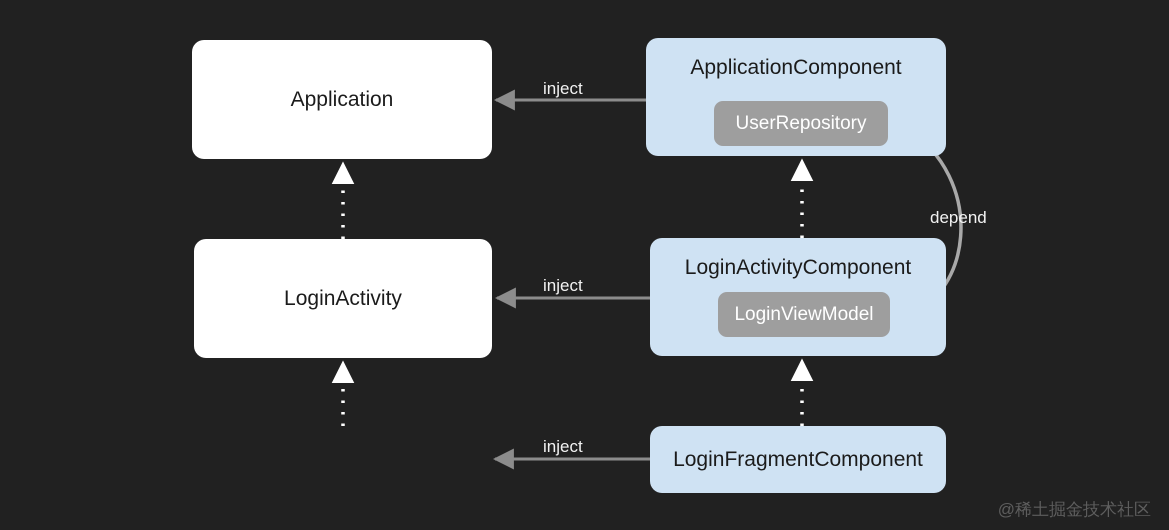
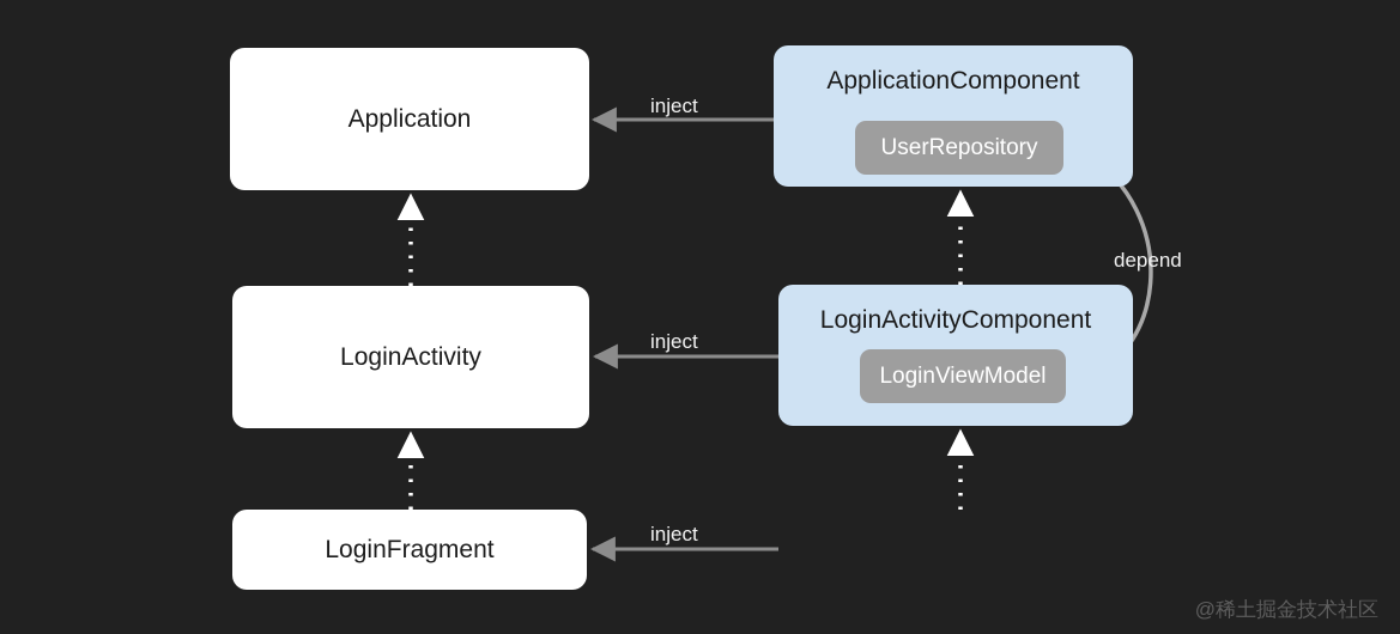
  Application
  LoginActivity
+ LoginFragment
  ApplicationComponent
  UserRepository
  LoginActivityComponent
  LoginViewModel
- LoginFragmentComponent
  inject
  inject
  inject
  depend
  @稀土掘金技术社区
